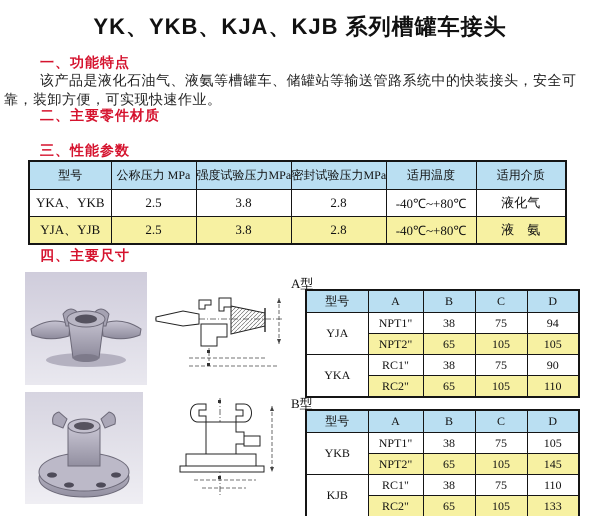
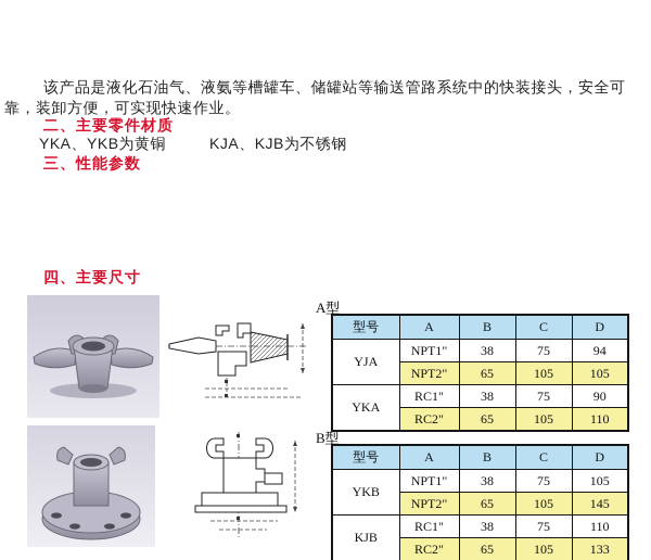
- YK、YKB、KJA、KJB 系列槽罐车接头
- 一、功能特点
  该产品是液化石油气、液氨等槽罐车、储罐站等输送管路系统中的快装接头，安全可靠，装卸方便，可实现快速作业。
  二、主要零件材质
+ YKA、YKB为黄铜 KJA、KJB为不锈钢
  三、性能参数
- 型号	公称压力 MPa	强度试验压力MPa	密封试验压力MPa	适用温度	适用介质
- YKA、YKB	2.5	3.8	2.8	-40℃~+80℃	液化气
- YJA、YJB	2.5	3.8	2.8	-40℃~+80℃	液 氨
  四、主要尺寸
  A型
  型号	A	B	C	D
  YJA	NPT1"	38	75	94
  NPT2"	65	105	105
  YKA	RC1"	38	75	90
  RC2"	65	105	110
  B型
  型号	A	B	C	D
  YKB	NPT1"	38	75	105
  NPT2"	65	105	145
  KJB	RC1"	38	75	110
  RC2"	65	105	133
